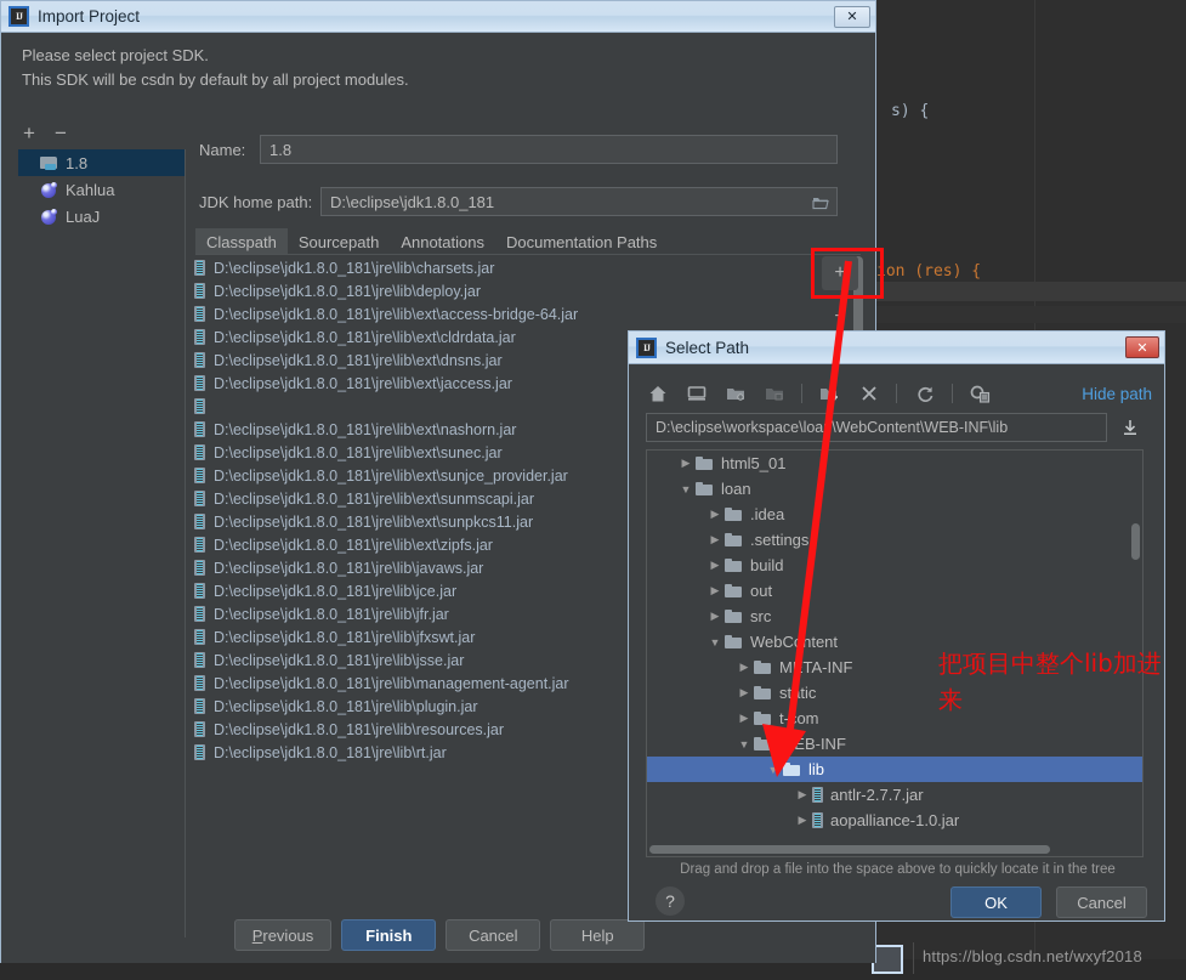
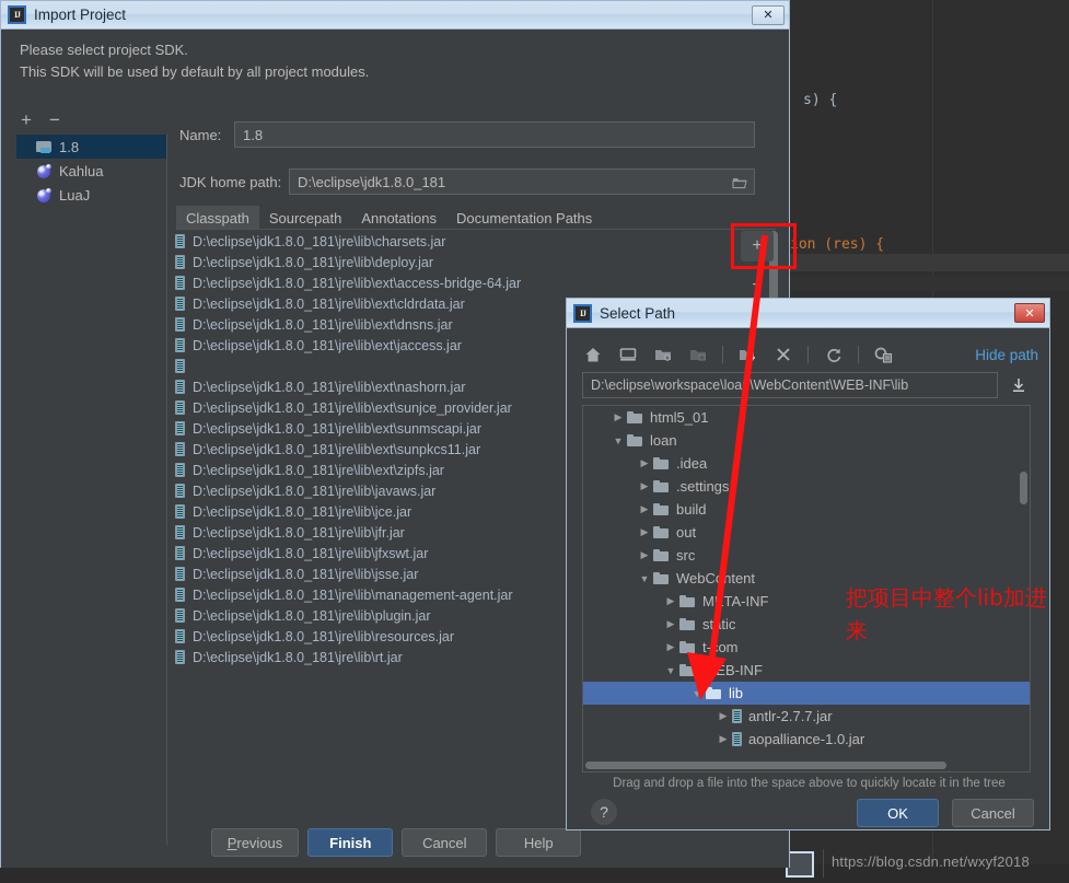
  s) {
  ion (res) {
  https://blog.csdn.net/wxyf2018
  IJ
  Import Project
  ✕
  Please select project SDK.
- This SDK will be csdn by default by all project modules.
+ This SDK will be used by default by all project modules.
  +
  −
  1.8
  Kahlua
  LuaJ
  Name:
  1.8
  JDK home path:
  D:\eclipse\jdk1.8.0_181
  Classpath
  Sourcepath
  Annotations
  Documentation Paths
  D:\eclipse\jdk1.8.0_181\jre\lib\charsets.jar
  D:\eclipse\jdk1.8.0_181\jre\lib\deploy.jar
  D:\eclipse\jdk1.8.0_181\jre\lib\ext\access-bridge-64.jar
  D:\eclipse\jdk1.8.0_181\jre\lib\ext\cldrdata.jar
  D:\eclipse\jdk1.8.0_181\jre\lib\ext\dnsns.jar
  D:\eclipse\jdk1.8.0_181\jre\lib\ext\jaccess.jar
  D:\eclipse\jdk1.8.0_181\jre\lib\ext\nashorn.jar
- D:\eclipse\jdk1.8.0_181\jre\lib\ext\sunec.jar
  D:\eclipse\jdk1.8.0_181\jre\lib\ext\sunjce_provider.jar
  D:\eclipse\jdk1.8.0_181\jre\lib\ext\sunmscapi.jar
  D:\eclipse\jdk1.8.0_181\jre\lib\ext\sunpkcs11.jar
  D:\eclipse\jdk1.8.0_181\jre\lib\ext\zipfs.jar
  D:\eclipse\jdk1.8.0_181\jre\lib\javaws.jar
  D:\eclipse\jdk1.8.0_181\jre\lib\jce.jar
  D:\eclipse\jdk1.8.0_181\jre\lib\jfr.jar
  D:\eclipse\jdk1.8.0_181\jre\lib\jfxswt.jar
  D:\eclipse\jdk1.8.0_181\jre\lib\jsse.jar
  D:\eclipse\jdk1.8.0_181\jre\lib\management-agent.jar
  D:\eclipse\jdk1.8.0_181\jre\lib\plugin.jar
  D:\eclipse\jdk1.8.0_181\jre\lib\resources.jar
  D:\eclipse\jdk1.8.0_181\jre\lib\rt.jar
  +
  P
  revious
  Finish
  Cancel
  Help
  IJ
  Select Path
  ✕
  Hide path
  D:\eclipse\workspace\loa\WebContent\WEB-INF\lib
  ▶
  html5_01
  ▼
  loan
  ▶
  .idea
  ▶
  .settings
  ▶
  build
  ▶
  out
  ▶
  src
  ▼
  WebCntent
  ▶
  MTA-INF
  ▶
  sttic
  ▶
  t-om
  ▼
  EB-INF
  ▼
  lib
  ▶
  antlr-2.7.7.jar
  ▶
  aopalliance-1.0.jar
  Drag and drop a file into the space above to quickly locate it in the tree
  ?
  OK
  Cancel
  把项目中整个lib加进来
